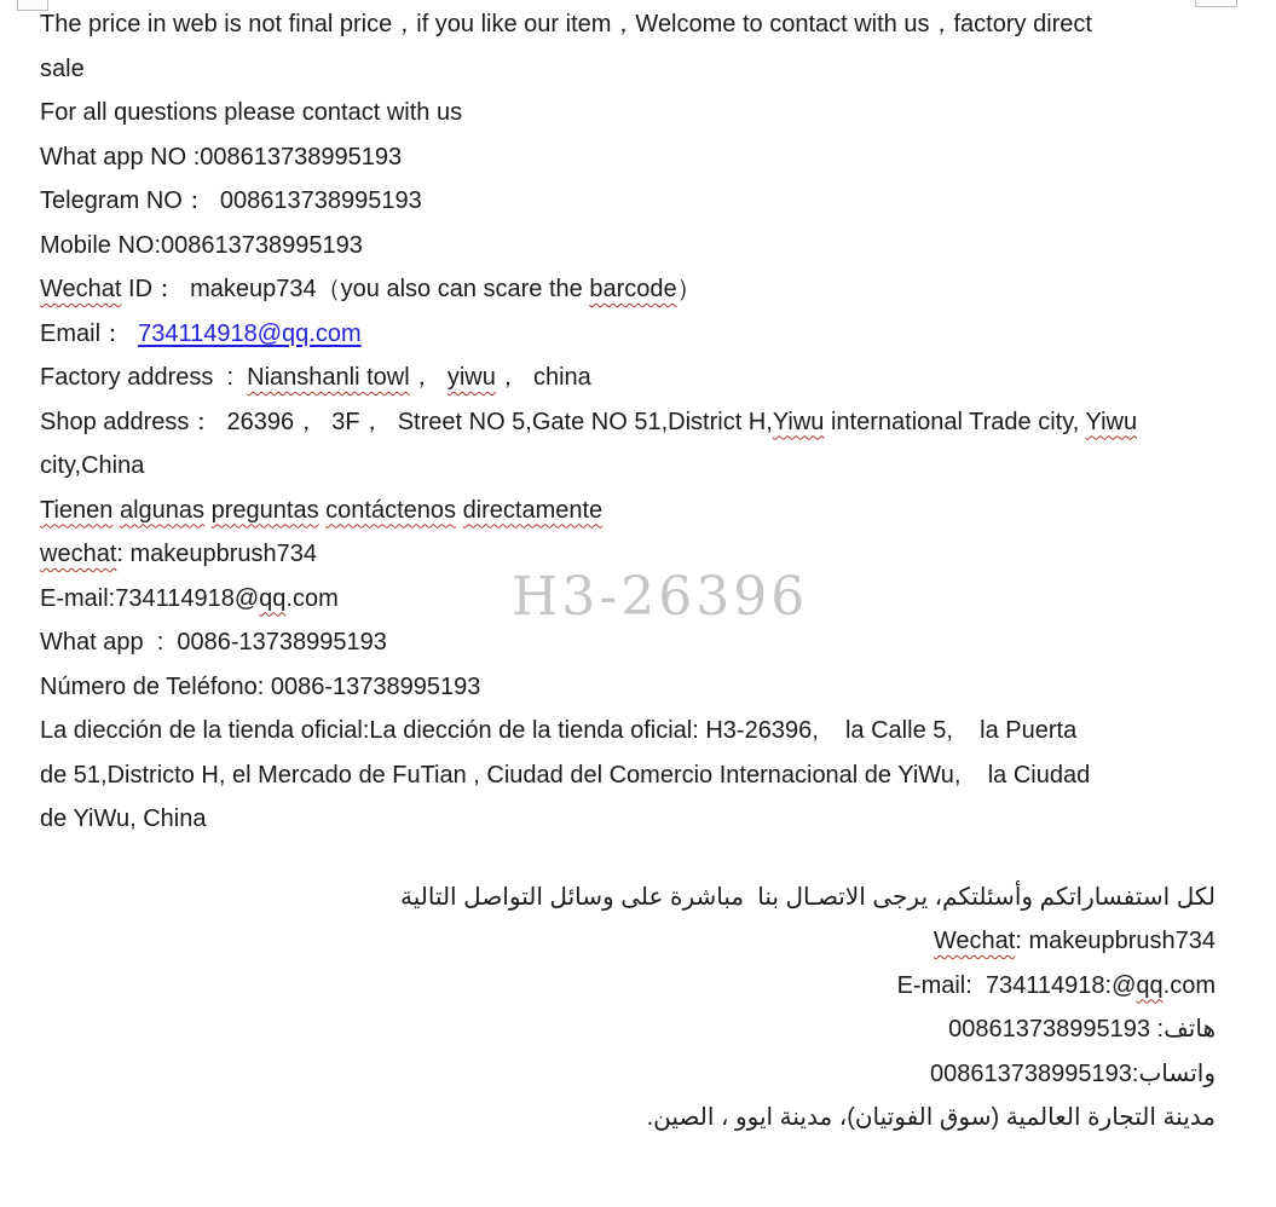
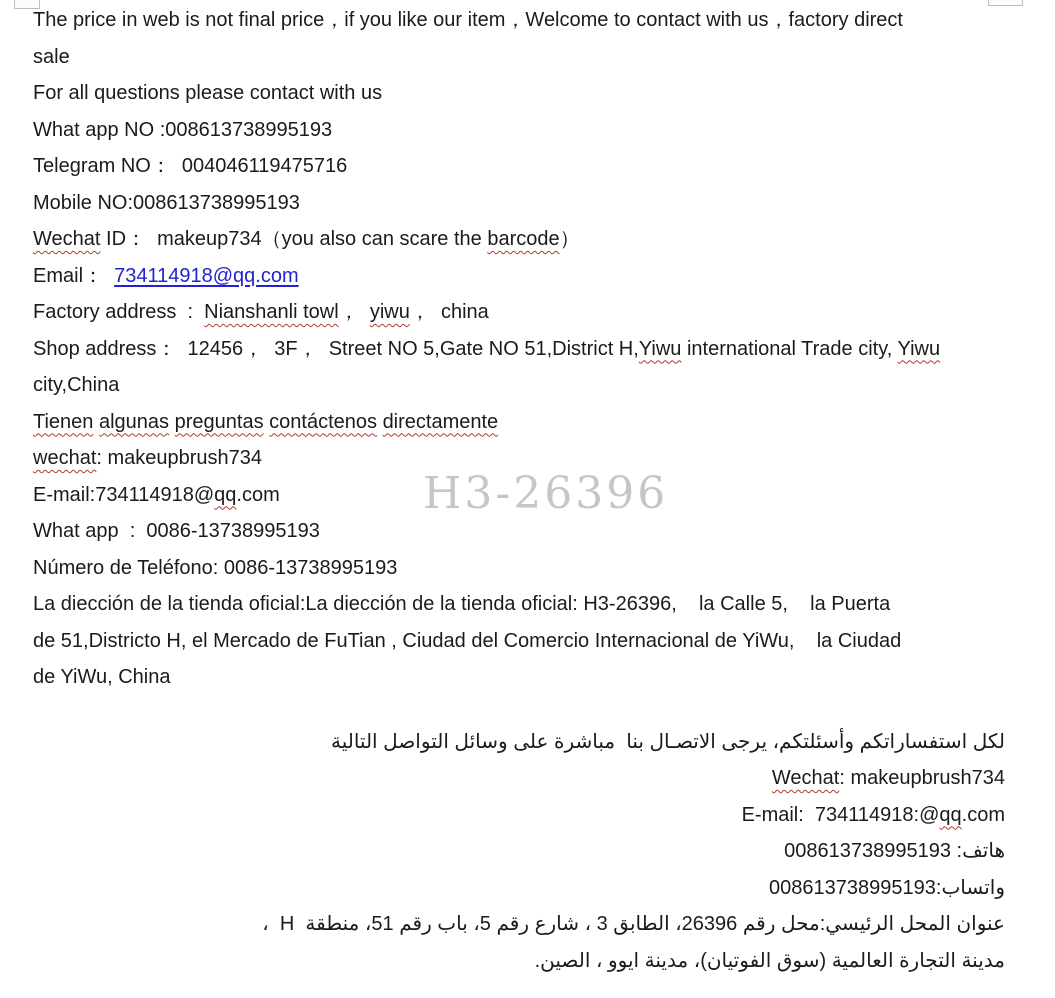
  H3-26396
  The price in web is not final price，if you like our item，Welcome to contact with us，factory direct
  sale
  For all questions please contact with us
  What app NO :008613738995193
- Telegram NO： 008613738995193
+ Telegram NO： 004046119475716
  Mobile NO:008613738995193
  Wechat ID： makeup734（you also can scare the barcode）
  Email： 734114918@qq.com
  Factory address : Nianshanli towl， yiwu， china
- Shop address： 26396， 3F， Street NO 5,Gate NO 51,District H,Yiwu international Trade city, Yiwu
+ Shop address： 12456， 3F， Street NO 5,Gate NO 51,District H,Yiwu international Trade city, Yiwu
  city,China
  Tienen algunas preguntas contáctenos directamente
  wechat: makeupbrush734
  E-mail:734114918@qq.com
  What app : 0086-13738995193
  Número de Teléfono: 0086-13738995193
  La diección de la tienda oficial:La diección de la tienda oficial: H3-26396, la Calle 5, la Puerta
  de 51,Districto H, el Mercado de FuTian , Ciudad del Comercio Internacional de YiWu, la Ciudad
  de YiWu, China
  لكل استفساراتكم وأسئلتكم، يرجى الاتصـال بنا مباشرة على وسائل التواصل التالية
  Wechat: makeupbrush734
  E-mail: 734114918:@qq.com
  هاتف: 008613738995193
  واتساب:008613738995193
+ عنوان المحل الرئيسي:محل رقم 26396، الطابق 3 ، شارع رقم 5، باب رقم 51، منطقة H ،
  مدينة التجارة العالمية (سوق الفوتيان)، مدينة ايوو ، الصين.
